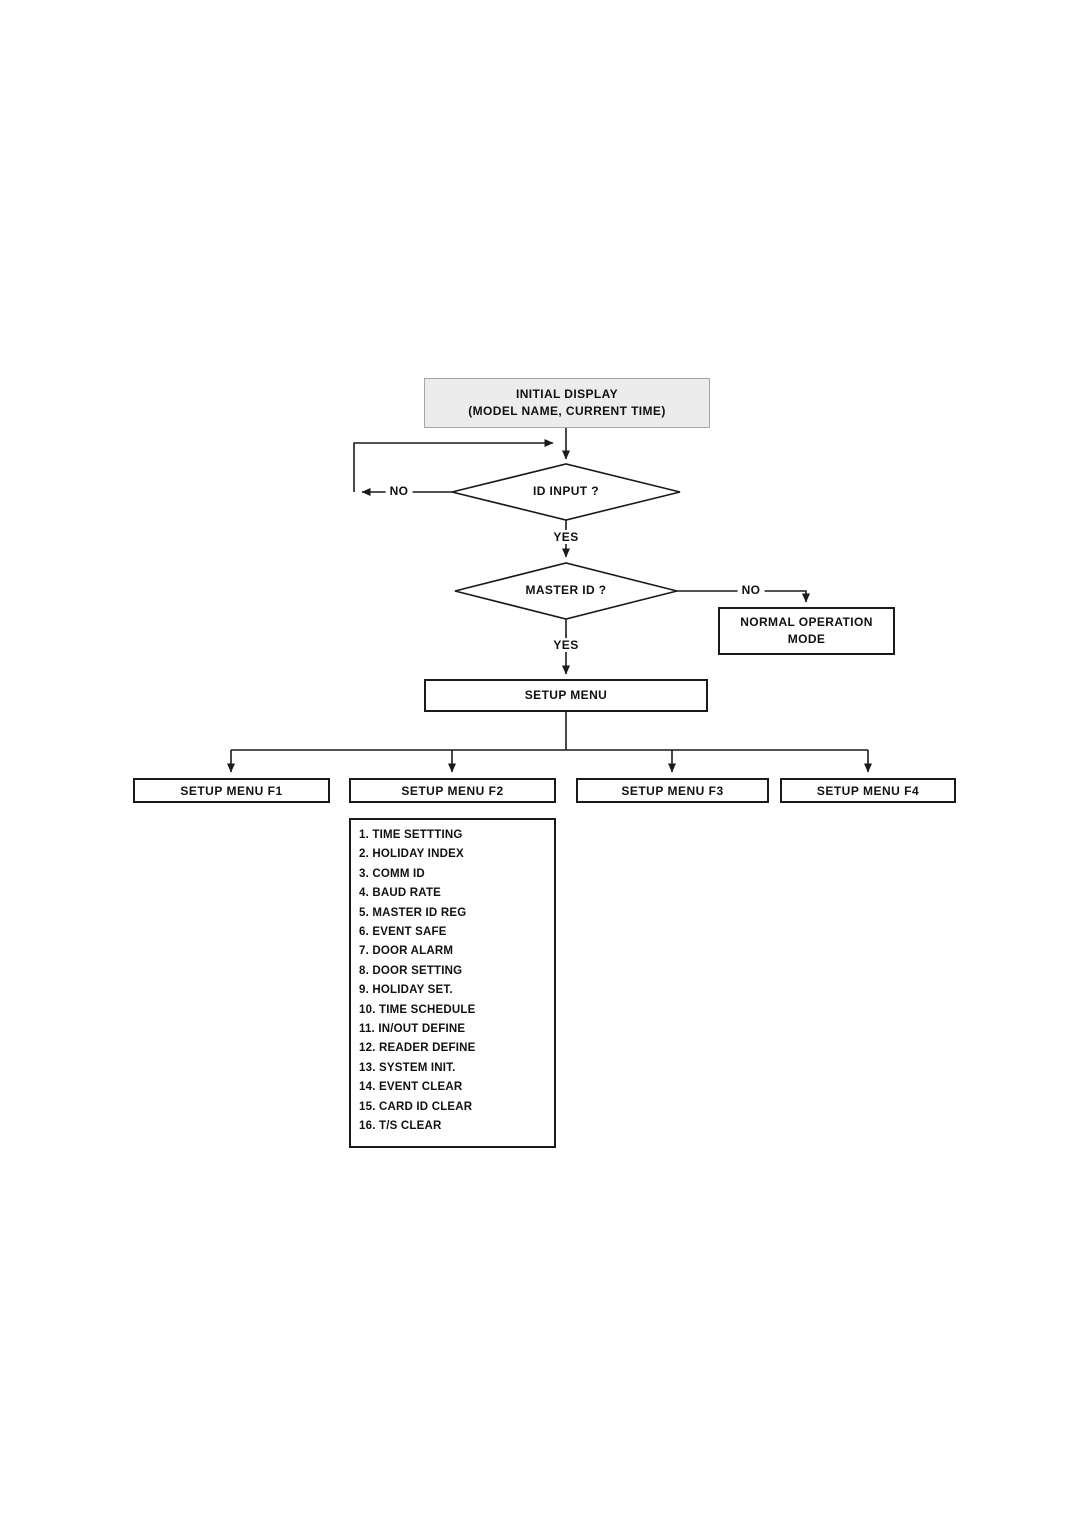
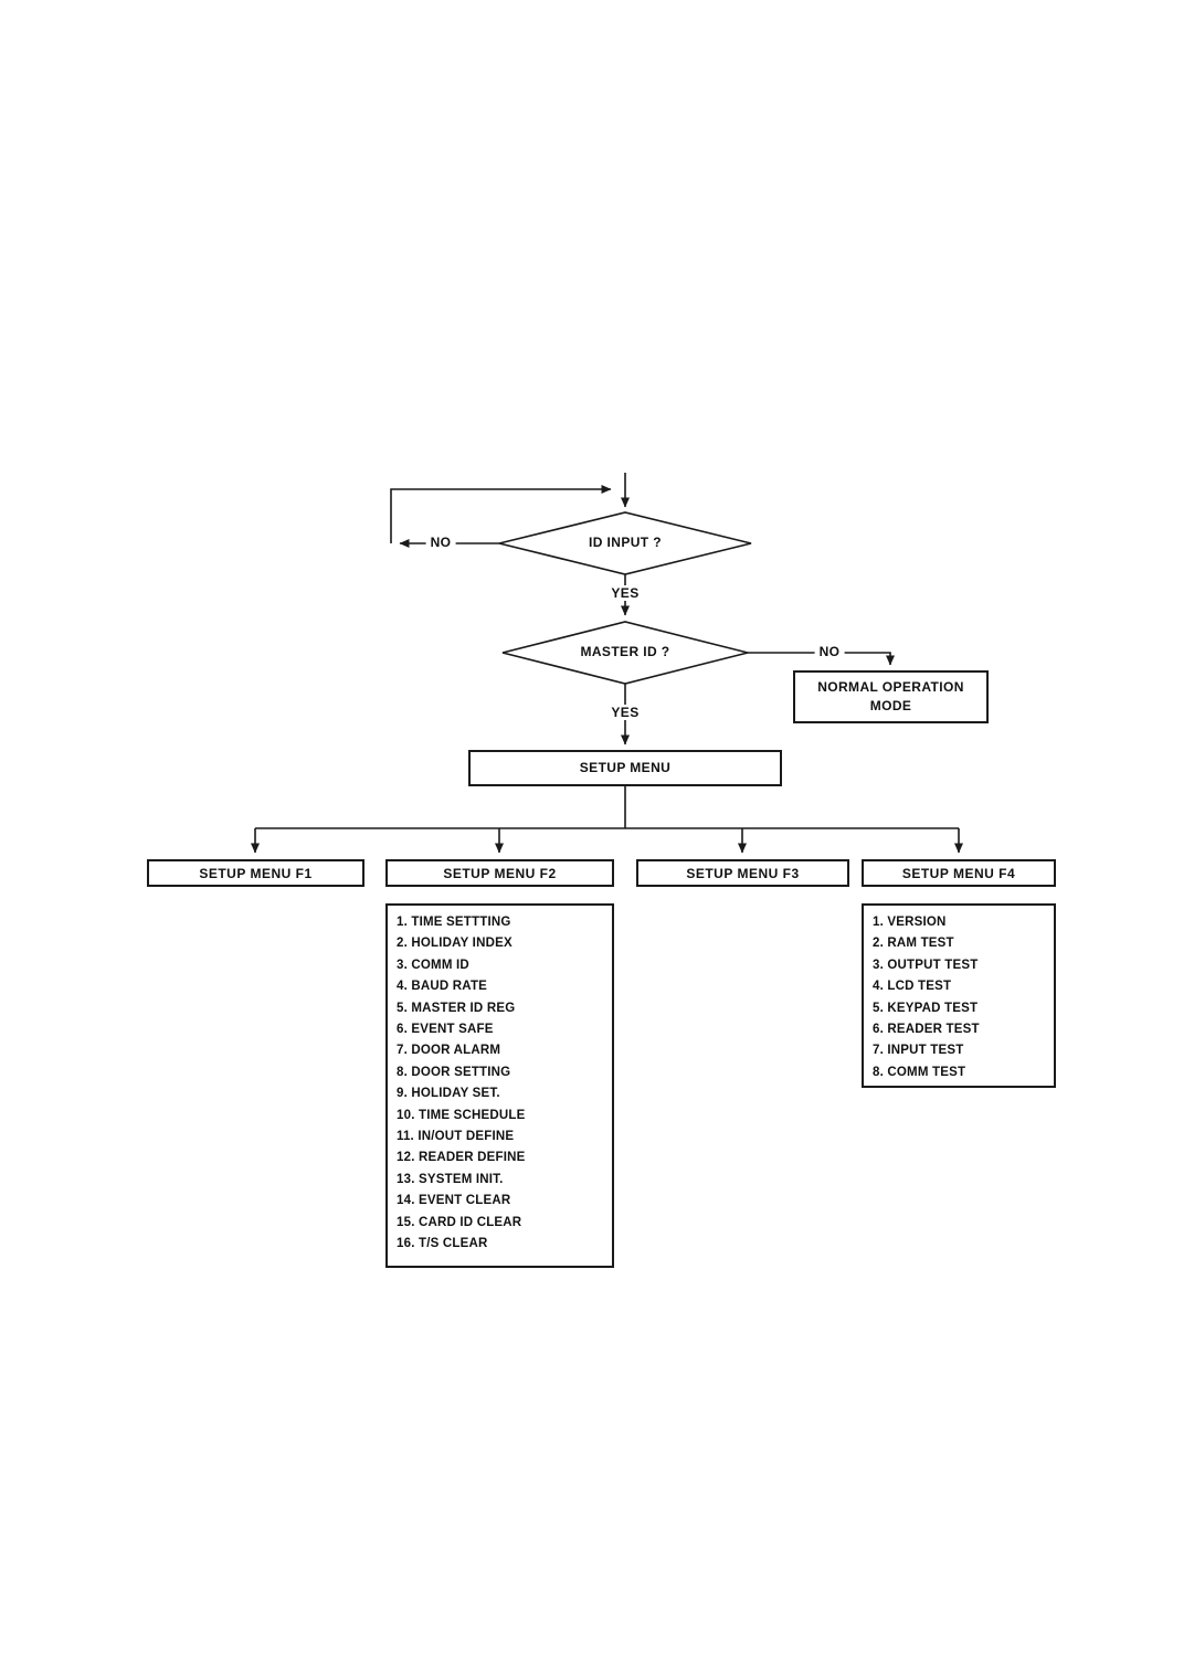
- INITIAL DISPLAY
- (MODEL NAME, CURRENT TIME)
  ID INPUT ?
  NO
  YES
  MASTER ID ?
  NO
  YES
  NORMAL OPERATION
  MODE
  SETUP MENU
  SETUP MENU F1
  SETUP MENU F2
  SETUP MENU F3
  SETUP MENU F4
  1. TIME SETTTING
  2. HOLIDAY INDEX
  3. COMM ID
  4. BAUD RATE
  5. MASTER ID REG
  6. EVENT SAFE
  7. DOOR ALARM
  8. DOOR SETTING
  9. HOLIDAY SET.
  10. TIME SCHEDULE
  11. IN/OUT DEFINE
  12. READER DEFINE
  13. SYSTEM INIT.
  14. EVENT CLEAR
  15. CARD ID CLEAR
  16. T/S CLEAR
+ 1. VERSION
+ 2. RAM TEST
+ 3. OUTPUT TEST
+ 4. LCD TEST
+ 5. KEYPAD TEST
+ 6. READER TEST
+ 7. INPUT TEST
+ 8. COMM TEST
